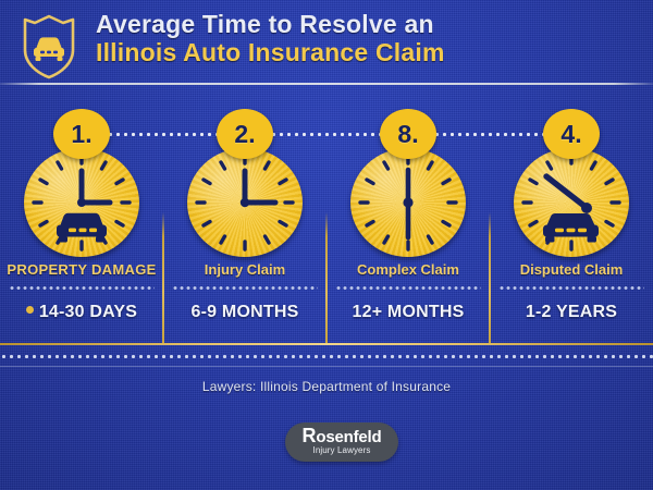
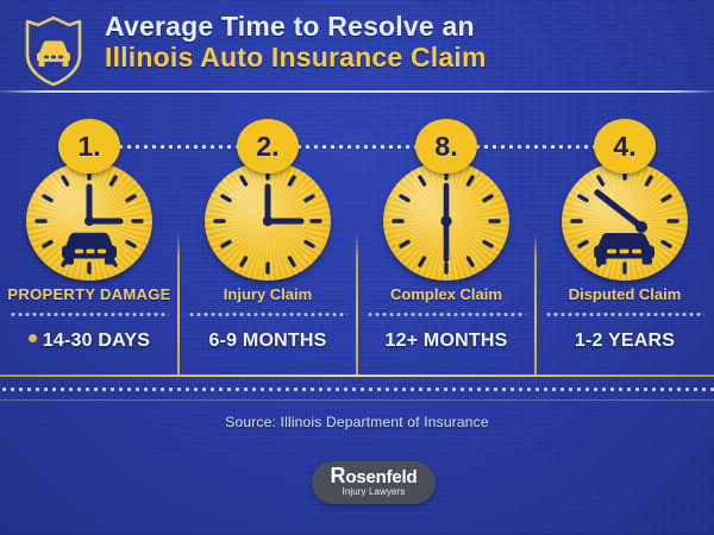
  Average Time to Resolve an
  Illinois Auto Insurance Claim
  1.
  PROPERTY DAMAGE
  14-30 DAYS
  2.
  Injury Claim
  6-9 MONTHS
  8.
  Complex Claim
  12+ MONTHS
  4.
  Disputed Claim
  1-2 YEARS
- Lawyers: Illinois Department of Insurance
+ Source: Illinois Department of Insurance
  R
  osenfeld
  Injury Lawyers
